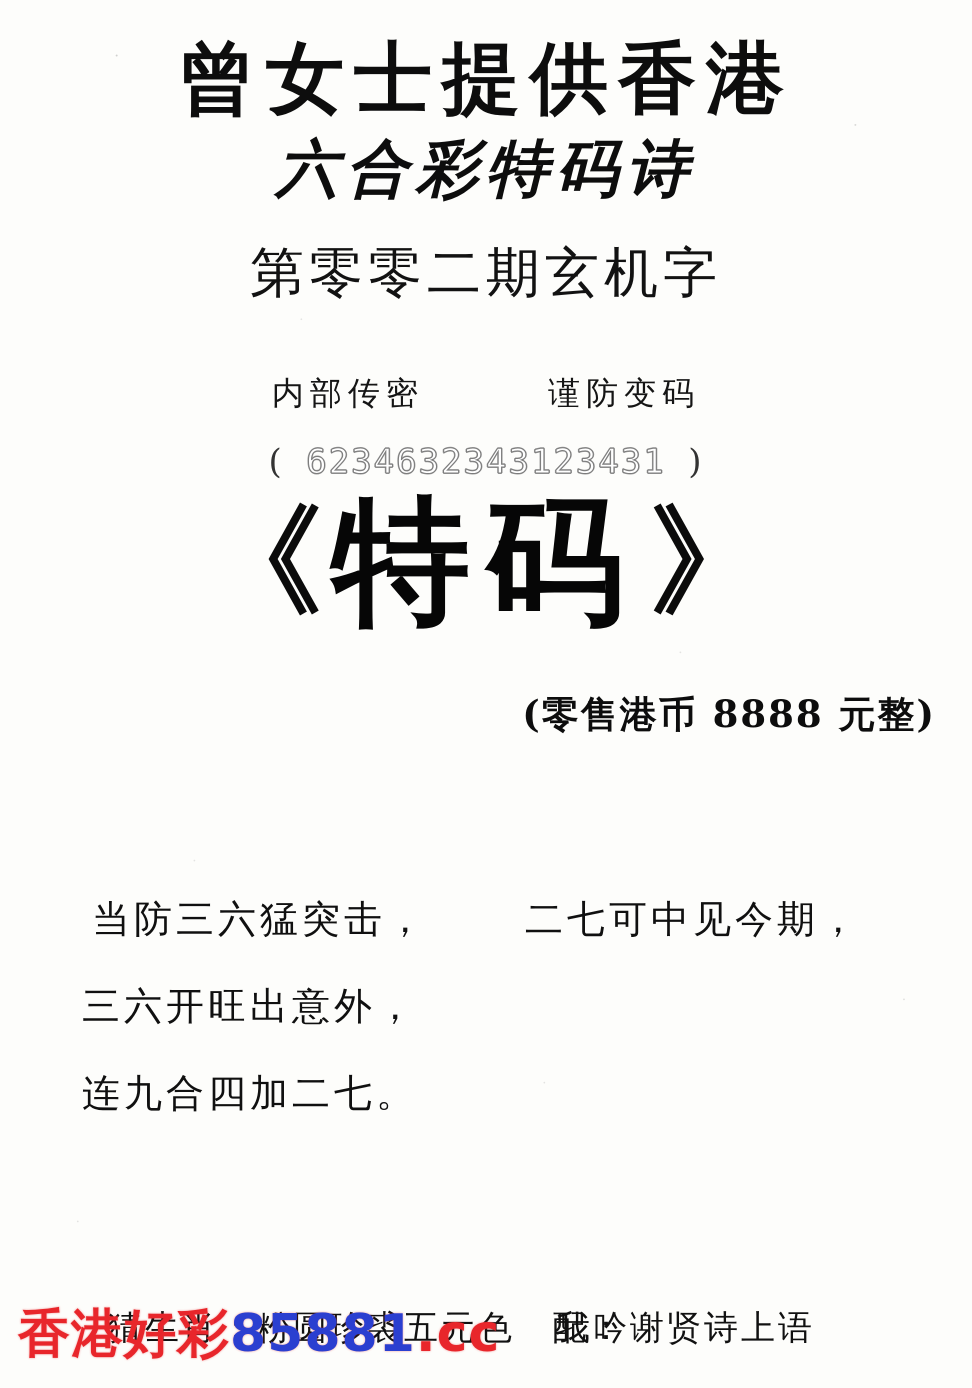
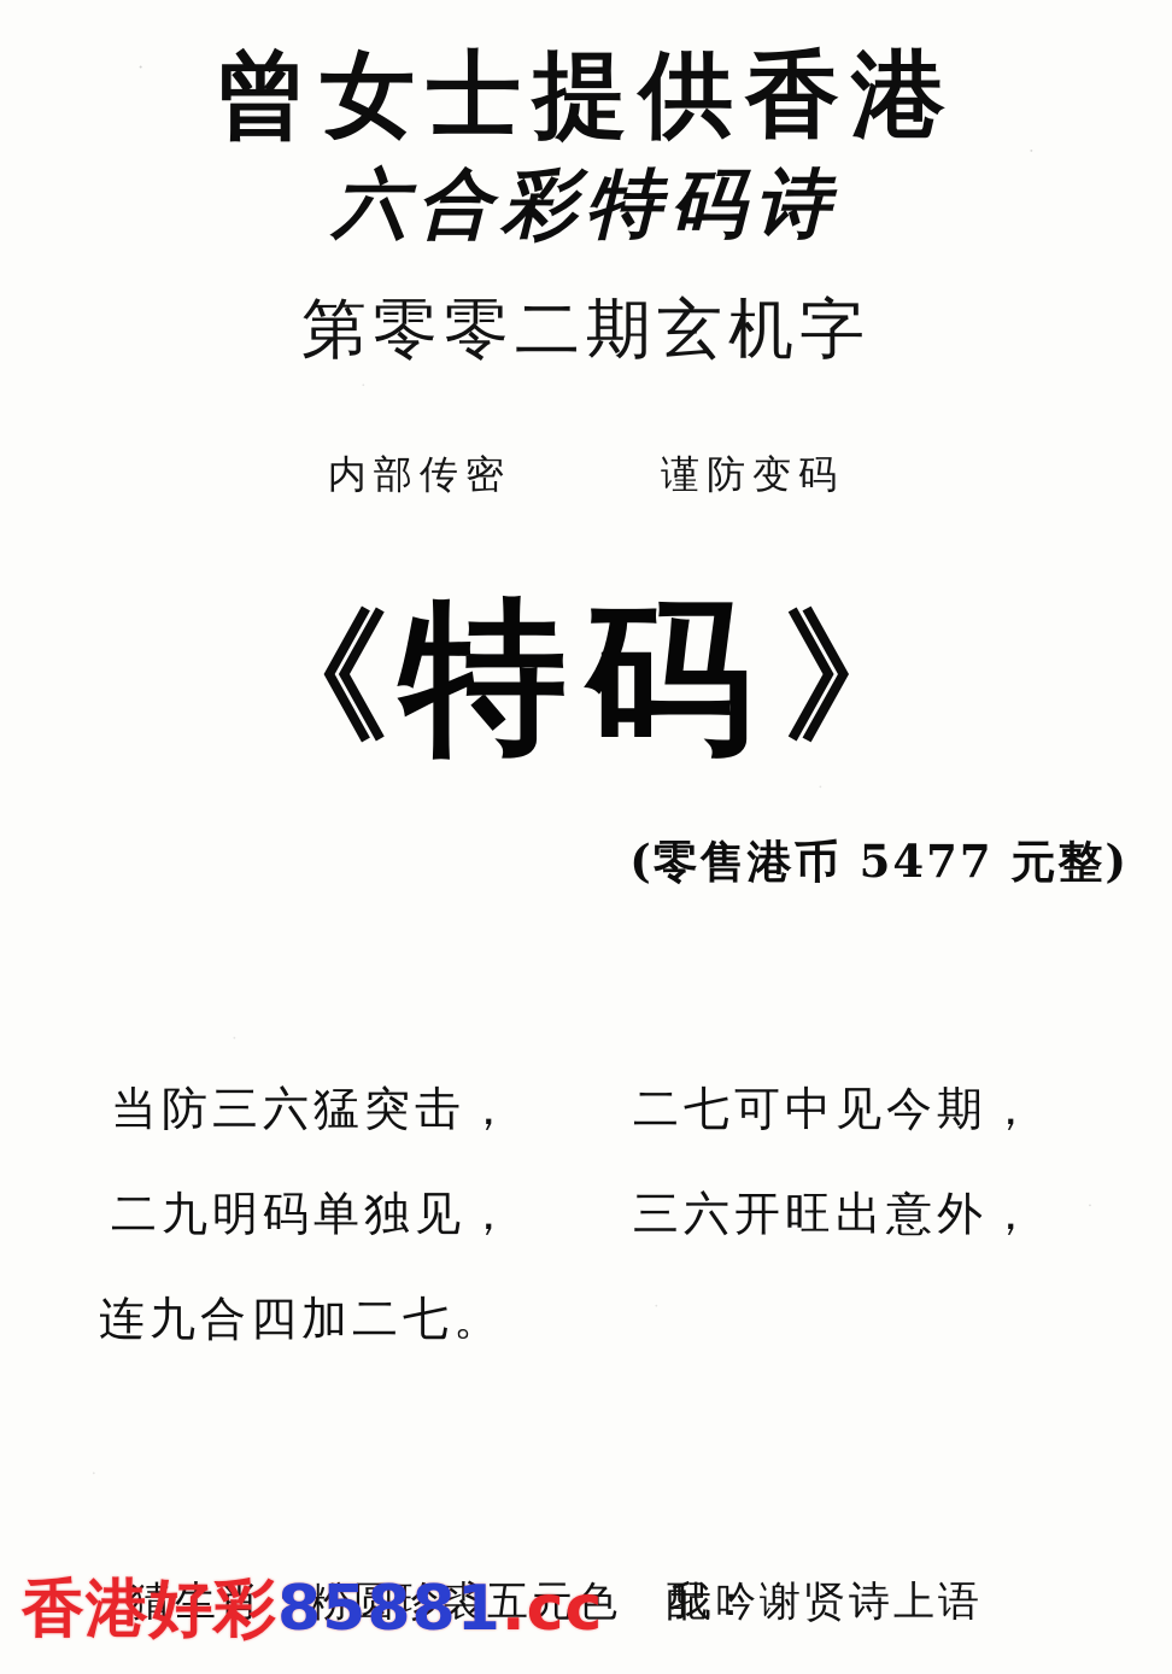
  曾女士提供香港
  六合彩特码诗
  第零零二期玄机字
  内部传密 谨防变码
- ( 6234632343123431 )
  《 特码 》
- (零售港币 8888 元整)
+ (零售港币 5477 元整)
  当防三六猛突击，
  二七可中见今期，
+ 二九明码单独见，
  三六开旺出意外，
  连九合四加二七。
  猜生肖：粉圆珍裘五元色 配：
  我吟谢贤诗上语
  香港好彩85881.cc
